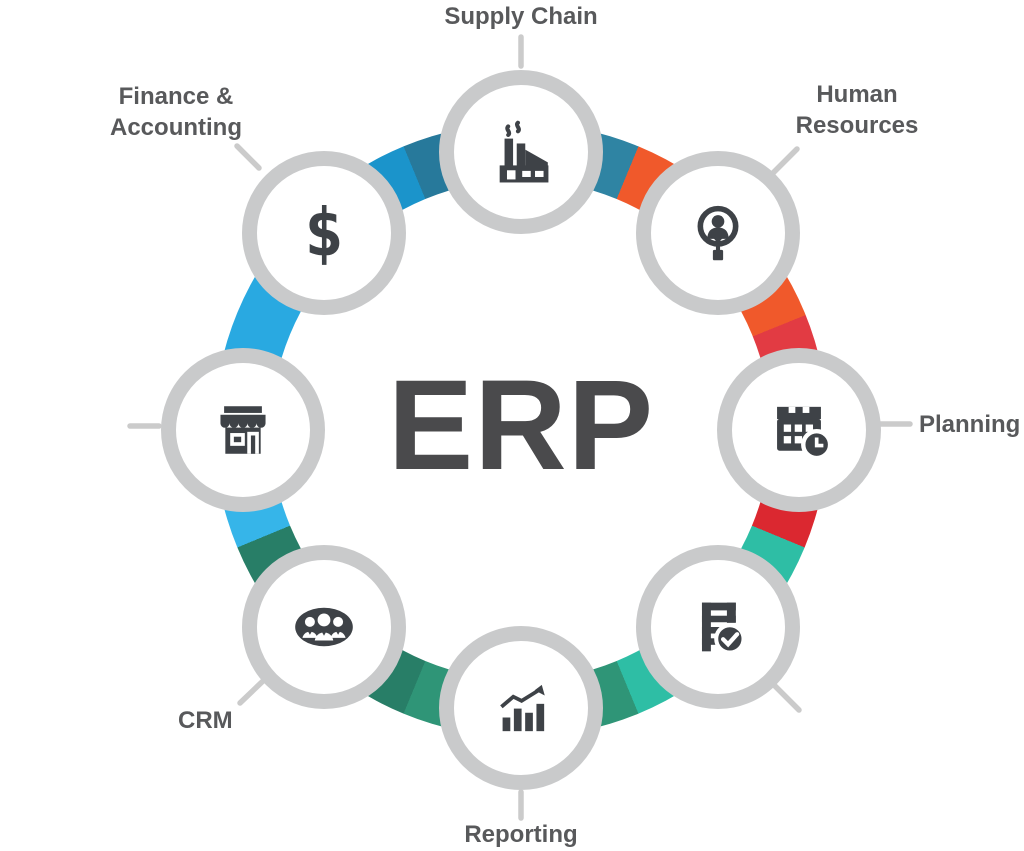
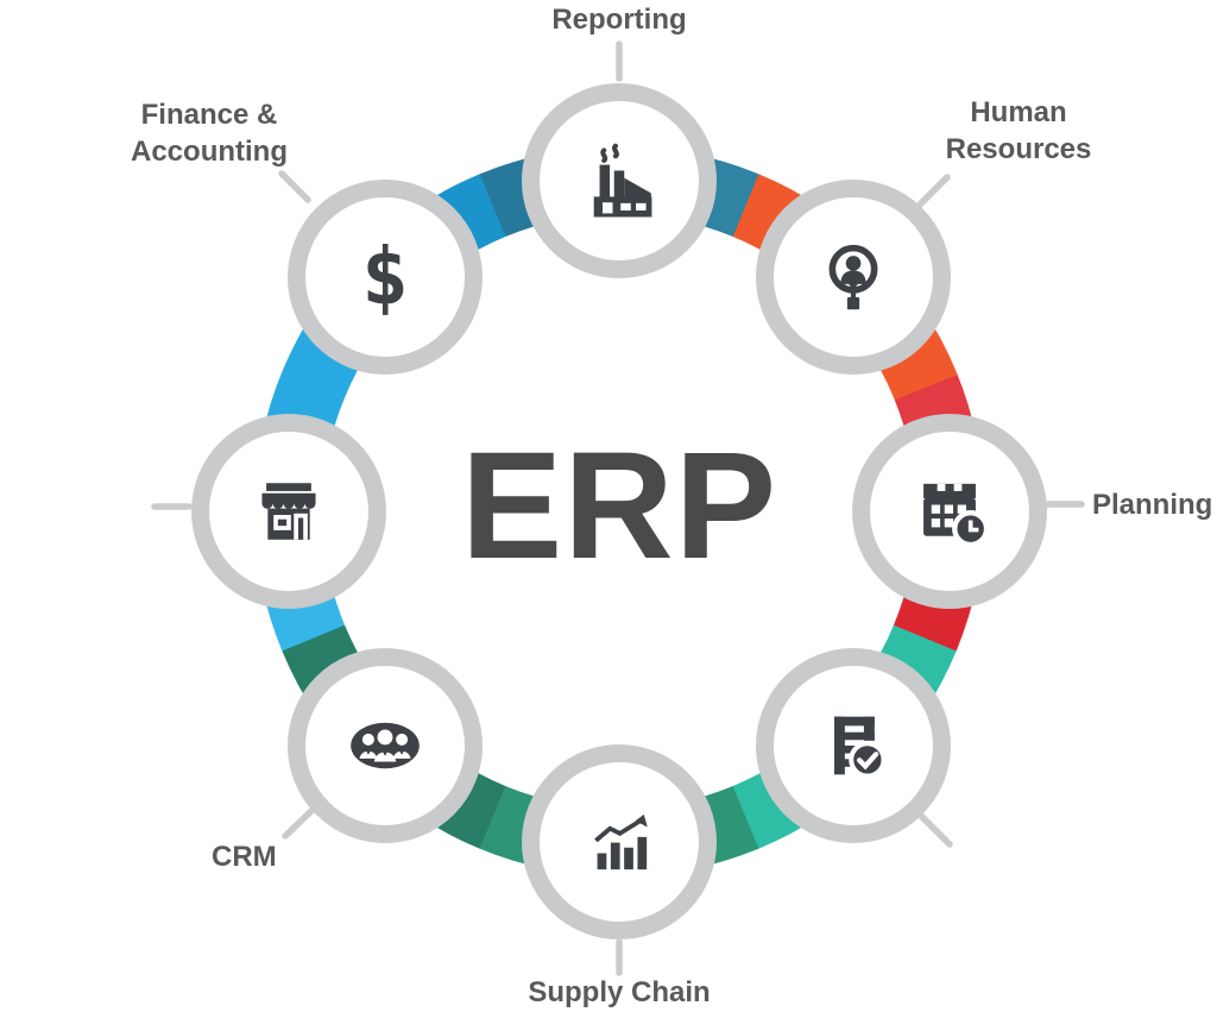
  $
- Supply Chain
+ Reporting
  Human Resources
  Planning
- Reporting
+ Supply Chain
  CRM
  Finance & Accounting
  ERP
